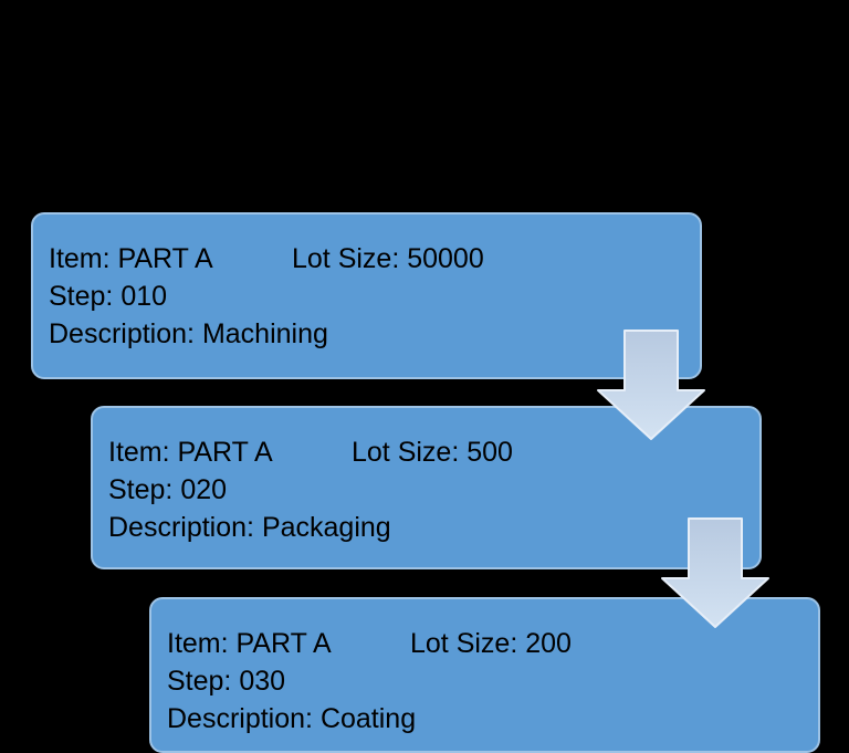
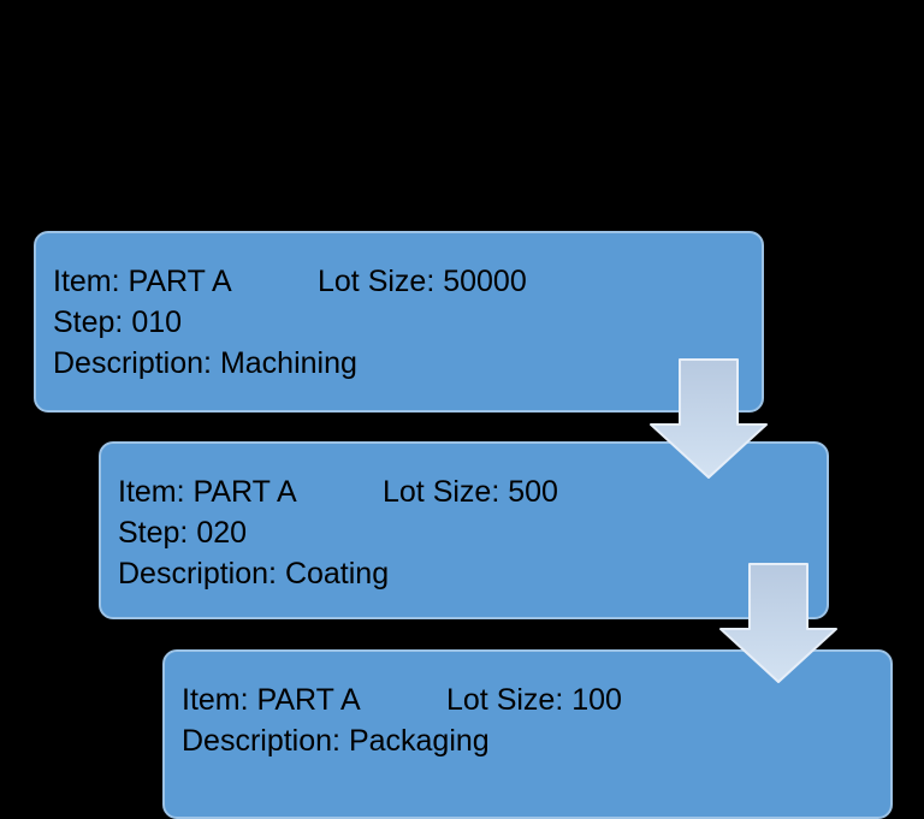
  Item: PART A Lot Size: 50000
  Step: 010
  Description: Machining
  Item: PART A Lot Size: 500
  Step: 020
- Description: Packaging
+ Description: Coating
- Item: PART A Lot Size: 200
+ Item: PART A Lot Size: 100
- Step: 030
- Description: Coating
+ Description: Packaging
